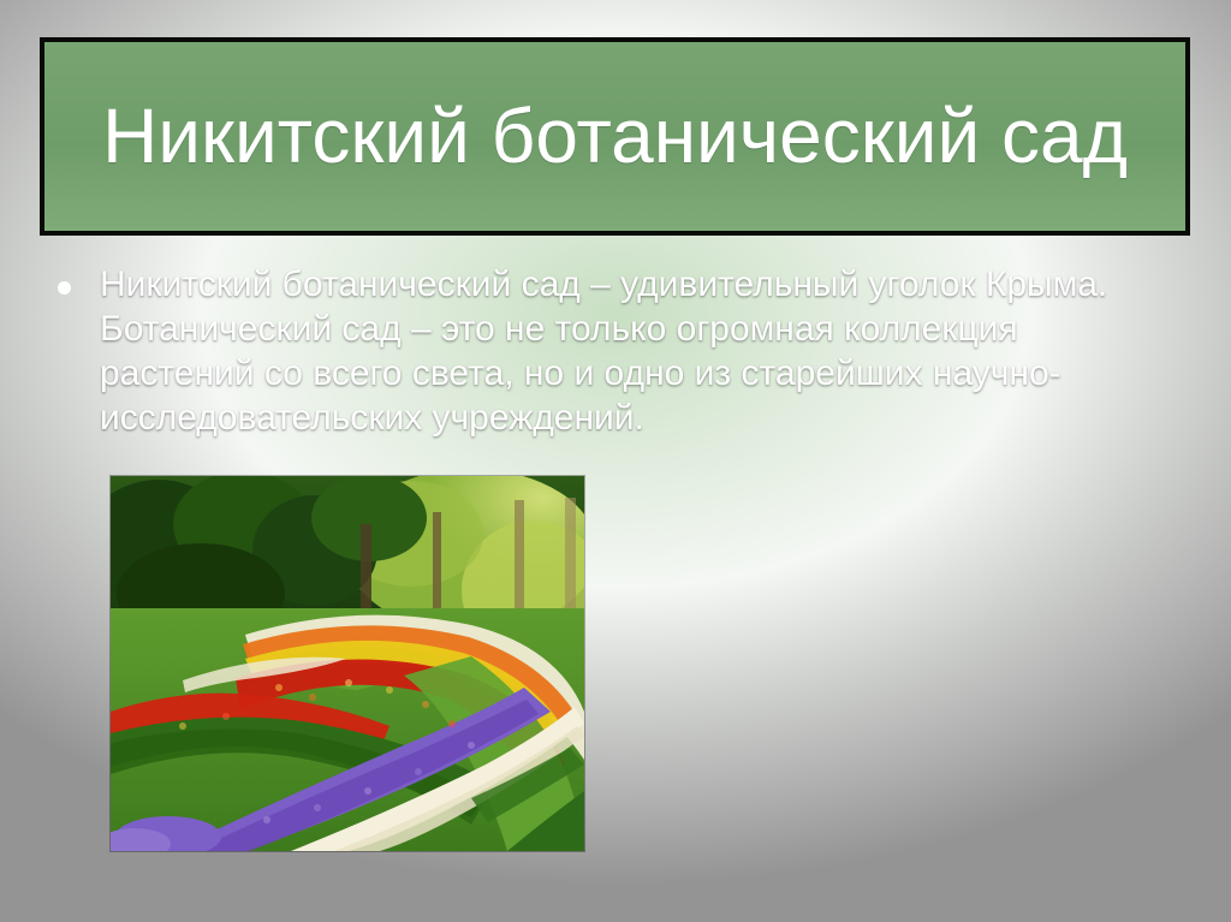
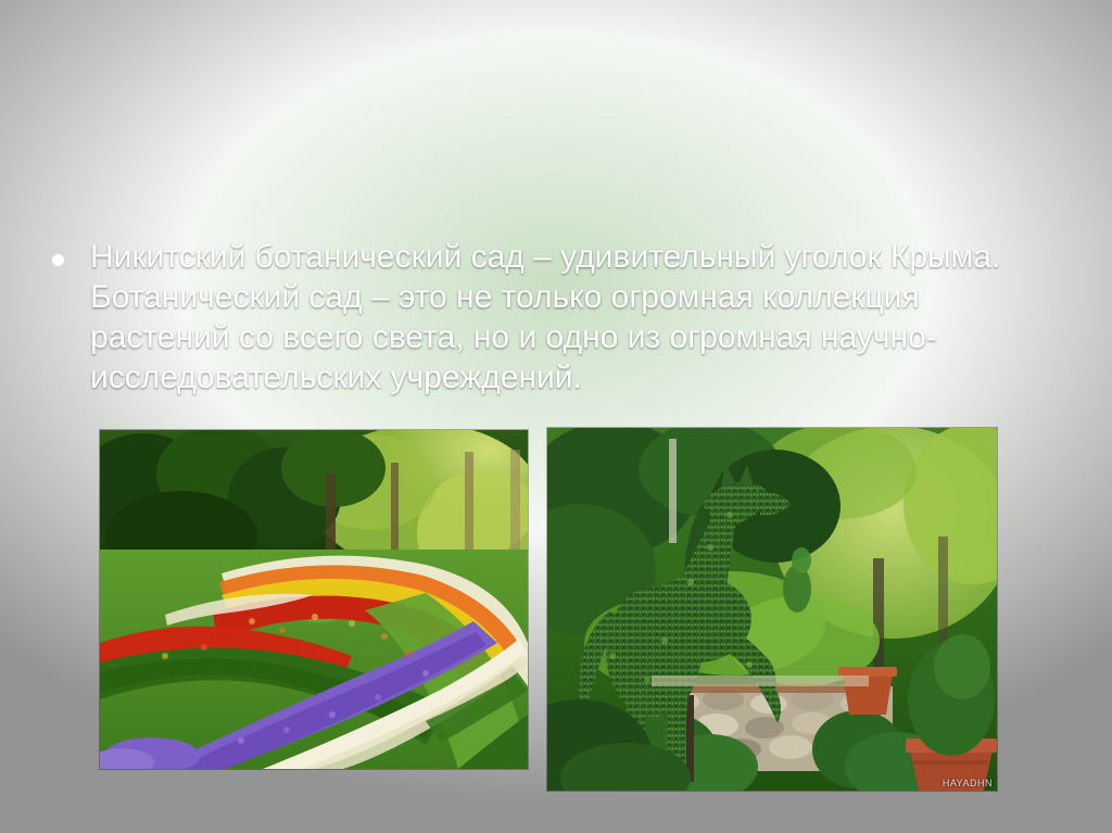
- Никитский ботанический сад
- Никитский ботанический сад – удивительный уголок Крыма. Ботанический сад – это не только огромная коллекция растений со всего света, но и одно из старейших научно-исследовательских учреждений.
+ Никитский ботанический сад – удивительный уголок Крыма. Ботанический сад – это не только огромная коллекция растений со всего света, но и одно из огромная научно-исследовательских учреждений.
+ HAYADHN
